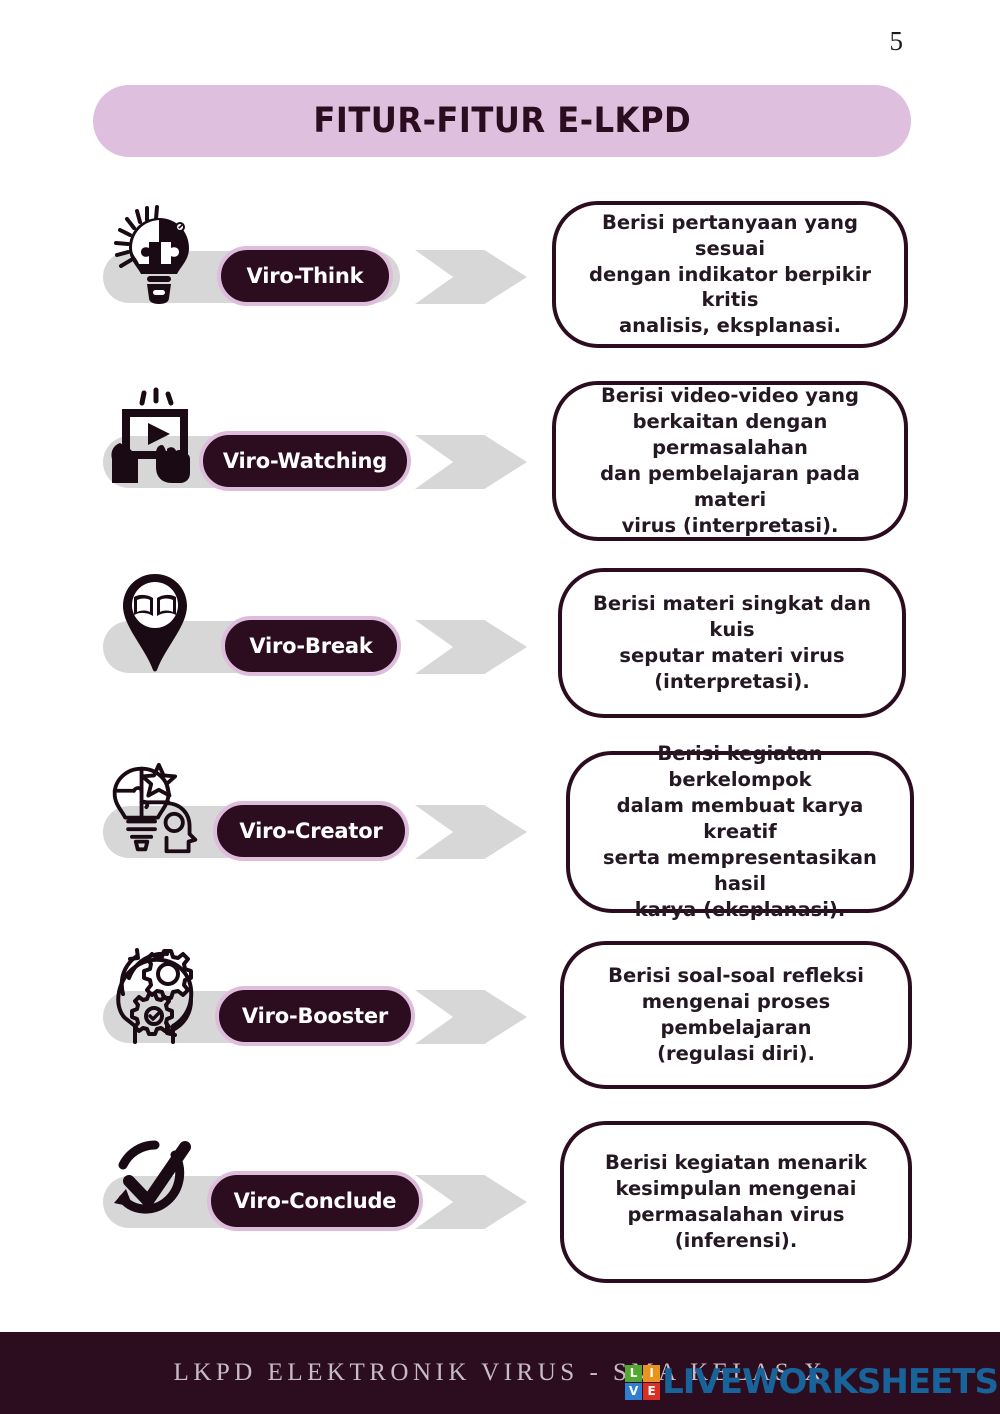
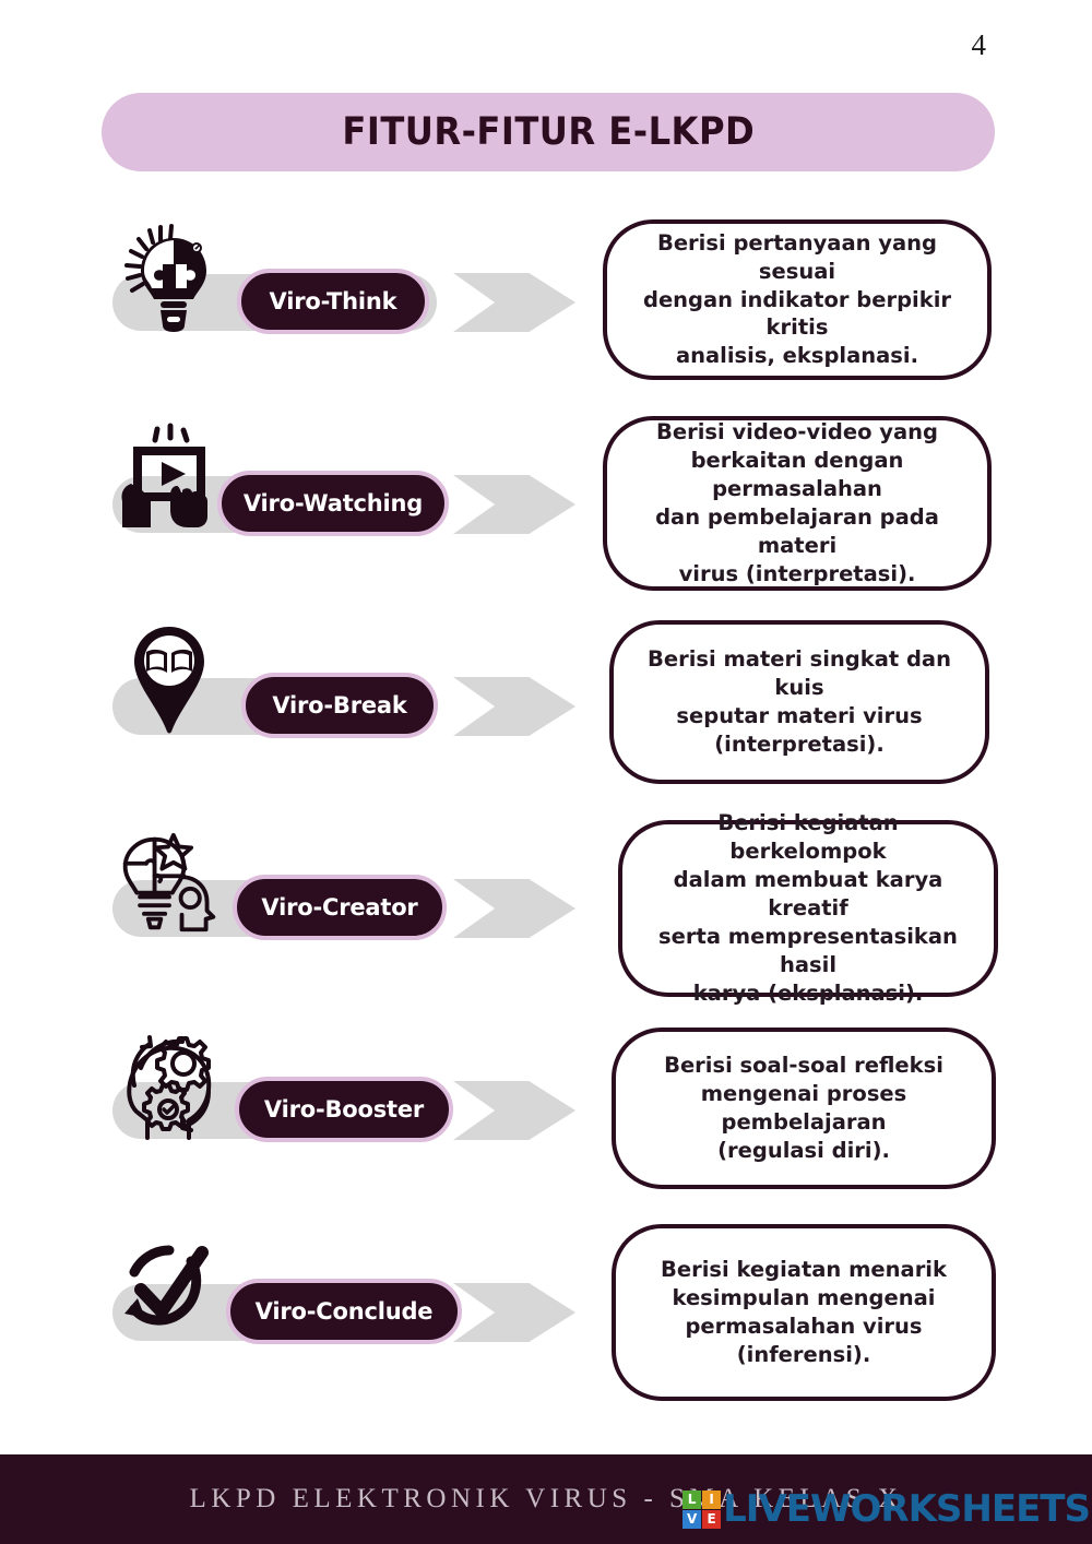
- 5
+ 4
  FITUR-FITUR E-LKPD
  Viro-Think
  Berisi pertanyaan yang sesuai
  dengan indikator berpikir kritis
  analisis, eksplanasi.
  Viro-Watching
  Berisi video-video yang
  berkaitan dengan permasalahan
  dan pembelajaran pada materi
  virus (interpretasi).
  Viro-Break
  Berisi materi singkat dan kuis
  seputar materi virus
  (interpretasi).
  Viro-Creator
  Berisi kegiatan berkelompok
  dalam membuat karya kreatif
  serta mempresentasikan hasil
  karya (eksplanasi).
  Viro-Booster
  Berisi soal-soal refleksi
  mengenai proses pembelajaran
  (regulasi diri).
  Viro-Conclude
  Berisi kegiatan menarik
  kesimpulan mengenai
  permasalahan virus
  (inferensi).
  LKPD ELEKTRONIK VIRUS - SA KELAS X
  L
  I
  V
  E
  LIVEWORKSHEETS
